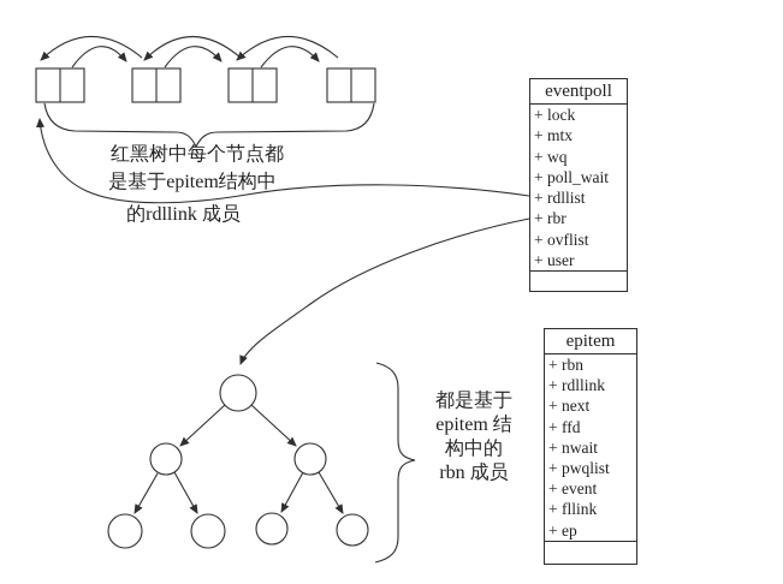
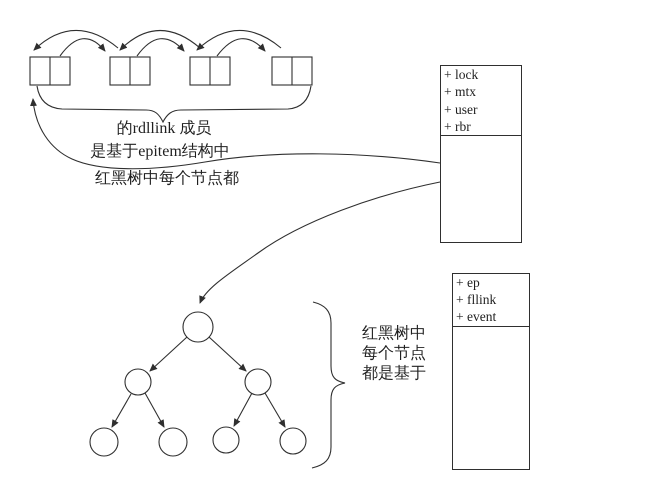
- eventpoll
  + lock
  + mtx
- + wq
- + poll_wait
- + rdllist
- + rbr
+ + user
- + ovflist
- + user
+ + rbr
- epitem
- + rbn
- + rdllink
- + next
- + ffd
- + nwait
- + pwqlist
- + event
+ + ep
  + fllink
- + ep
+ + event
- 红黑树中每个节点都
+ 的rdllink 成员
  是基于epitem结构中
- 的rdllink 成员
+ 红黑树中每个节点都
+ 红黑树中
+ 每个节点
  都是基于
- epitem 结
- 构中的
- rbn 成员
